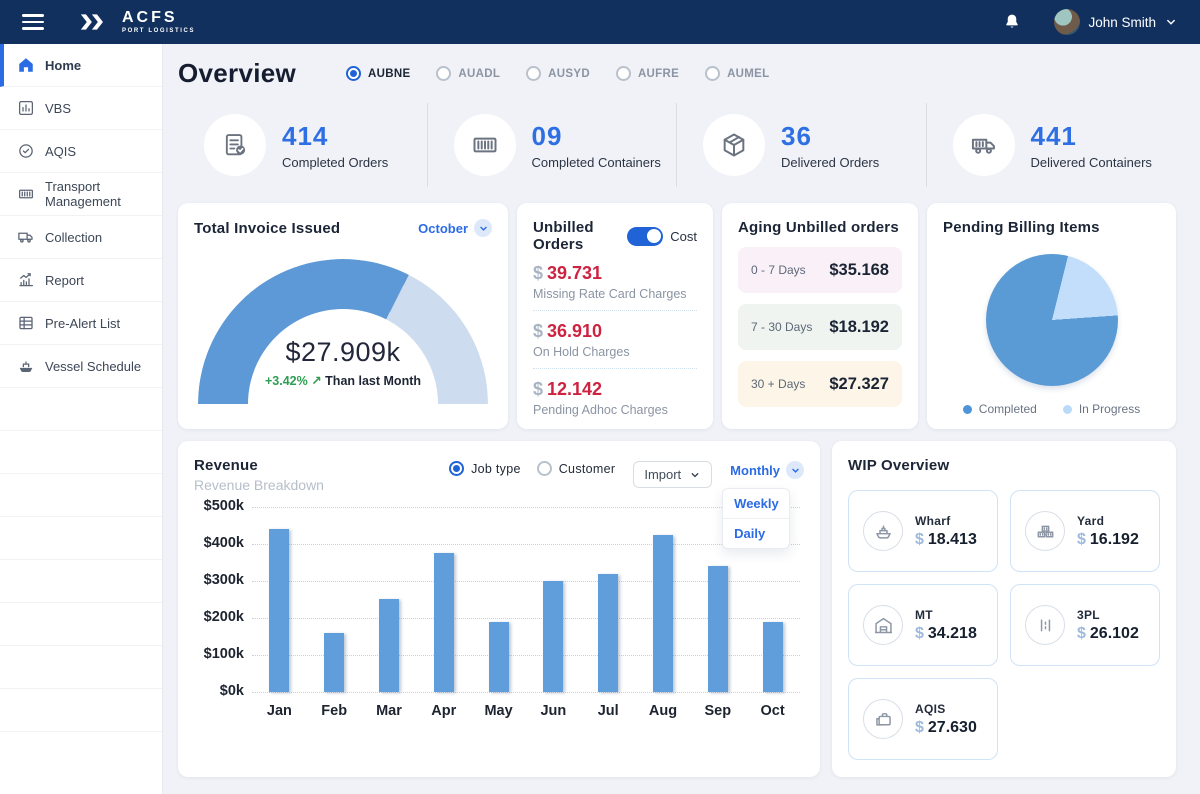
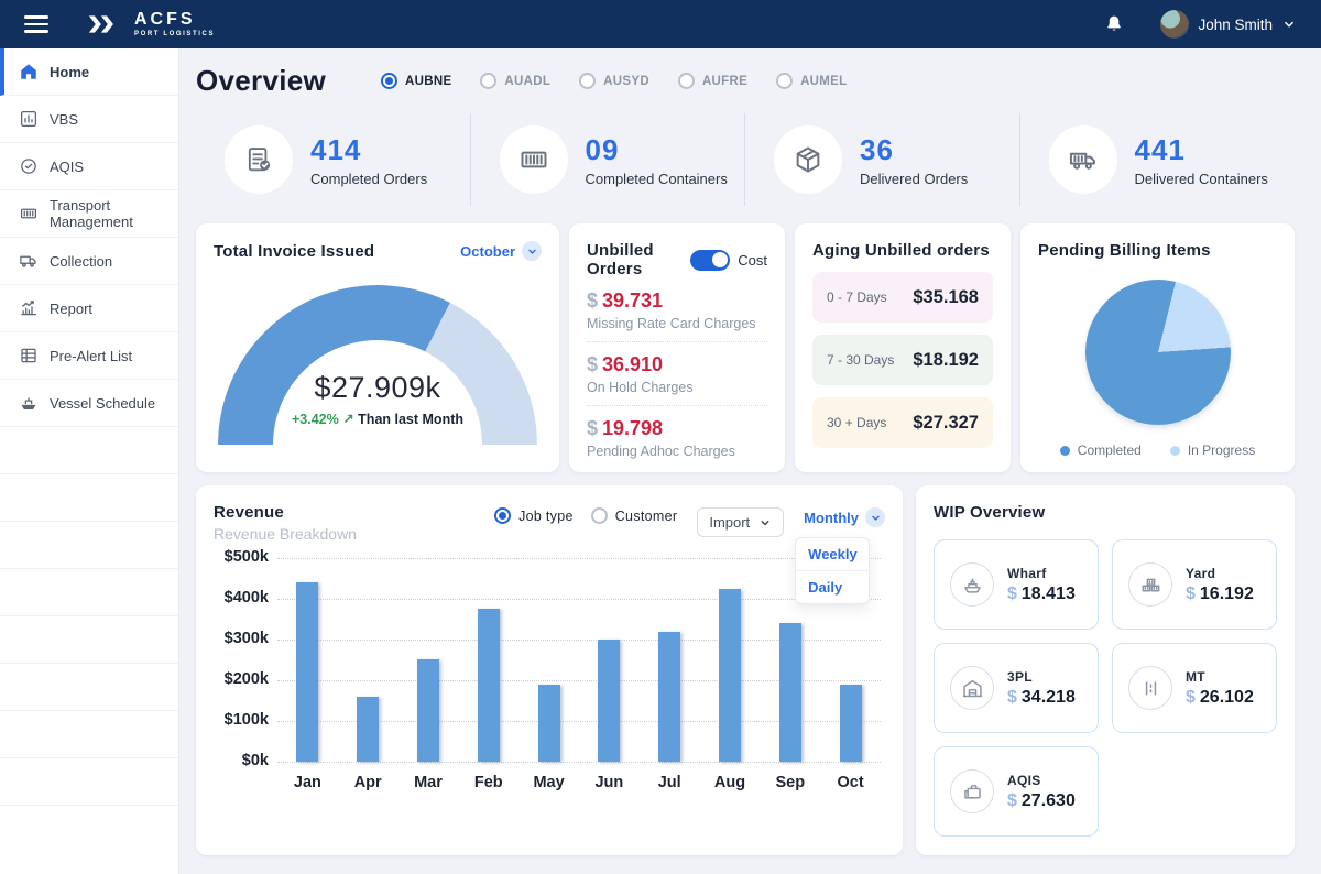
  ACFS
  John Smith
  Home
  VBS
  AQIS
  Transport Management
  Collection
  Report
  Pre-Alert List
  Vessel Schedule
  Overview
  AUBNE
  AUADL
  AUSYD
  AUFRE
  AUMEL
  414
  Completed Orders
  09
  Completed Containers
  36
  Delivered Orders
  441
  Delivered Containers
  Total Invoice Issued
  October
  $27.909k
  +3.42% ↗ Than last Month
  Unbilled Orders
  Cost
  $ 39.731
  Missing Rate Card Charges
  $ 36.910
  On Hold Charges
- $ 12.142
+ $ 19.798
  Pending Adhoc Charges
  Aging Unbilled orders
  0 - 7 Days
  $35.168
  7 - 30 Days
  $18.192
  30 + Days
  $27.327
  Pending Billing Items
  Completed
  In Progress
  Revenue
  Revenue Breakdown
  Job type
  Customer
  Import
  Monthly
  Weekly
  Daily
  $500k
  $400k
  $300k
  $200k
  $100k
  $0k
  Jan
- Feb
+ Apr
  Mar
- Apr
+ Feb
  May
  Jun
  Jul
  Aug
  Sep
  Oct
  WIP Overview
  Wharf
  $ 18.413
  Yard
  $ 16.192
- MT
+ 3PL
  $ 34.218
- 3PL
+ MT
  $ 26.102
  AQIS
  $ 27.630
